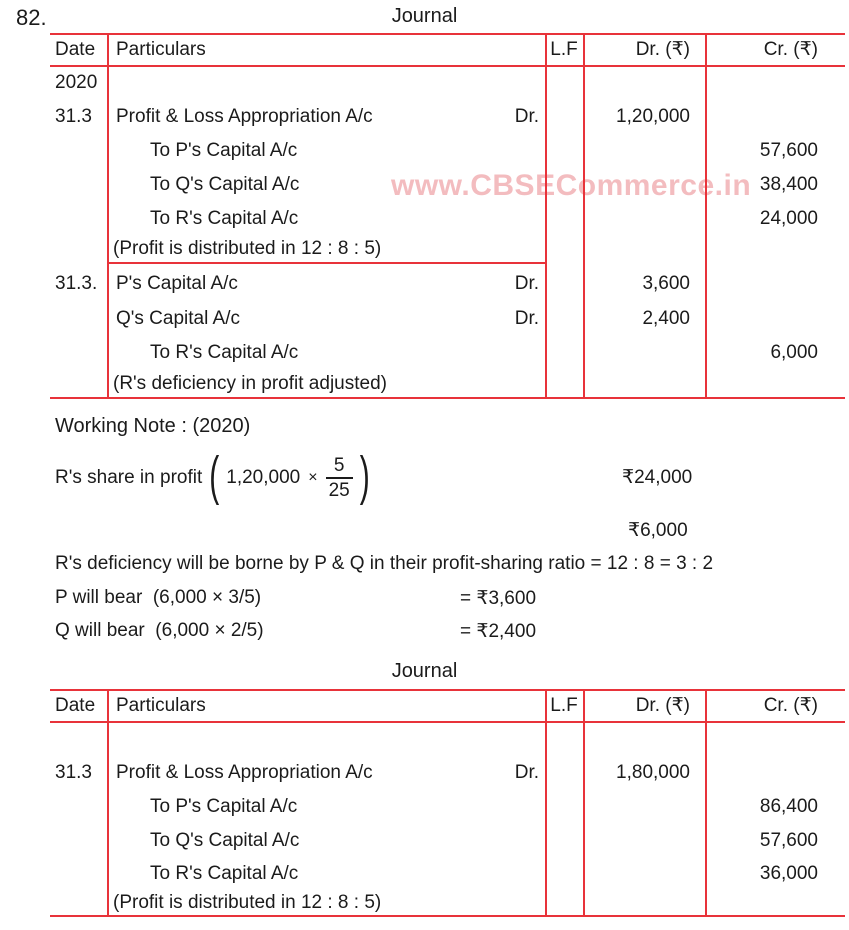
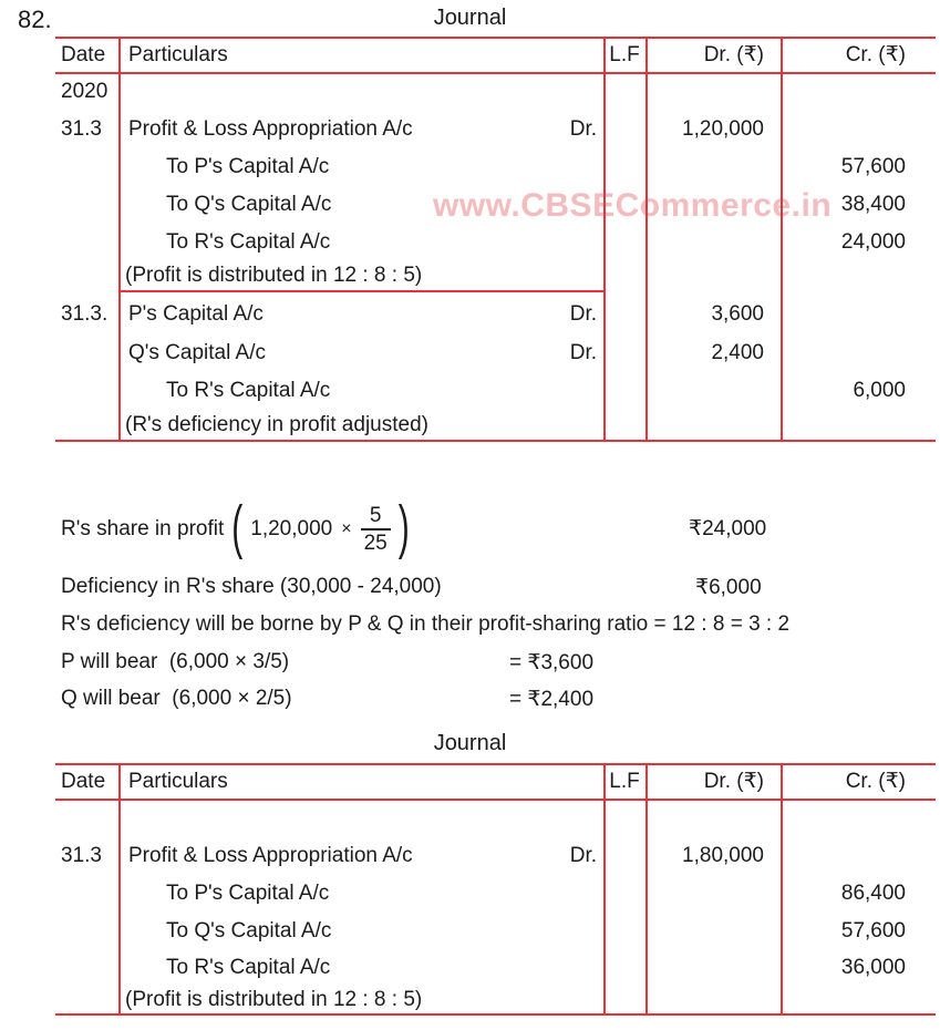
  82.
  www.CBSCommerc.in
  Journal
  Date
  Particulars
  L.F
  Dr. (₹)
  Cr. (₹)
  2020
  31.3
  Profit & Loss Appropriation A/c
  Dr.
  1,20,000
  To P's Capital A/c
  57,600
  To Q's Capital A/c
  38,400
  To R's Capital A/c
  24,000
  (Profit is distributed in 12 : 8 : 5)
  31.3.
  P's Capital A/c
  Dr.
  3,600
  Q's Capital A/c
  Dr.
  2,400
  To R's Capital A/c
  6,000
  (R's deficiency in profit adjusted)
- Working Note : (2020)
  R's share in profit
  (
  1,20,000
  ×
  5
  25
  )
  ₹24,000
+ Deficiency in R's share (30,000 - 24,000)
  ₹6,000
  R's deficiency will be borne by P & Q in their profit-sharing ratio = 12 : 8 = 3 : 2
  P will bear (6,000 × 3/5)
  = ₹3,600
  Q will bear (6,000 × 2/5)
  = ₹2,400
  Journal
  Date
  Particulars
  L.F
  Dr. (₹)
  Cr. (₹)
  31.3
  Profit & Loss Appropriation A/c
  Dr.
  1,80,000
  To P's Capital A/c
  86,400
  To Q's Capital A/c
  57,600
  To R's Capital A/c
  36,000
  (Profit is distributed in 12 : 8 : 5)
